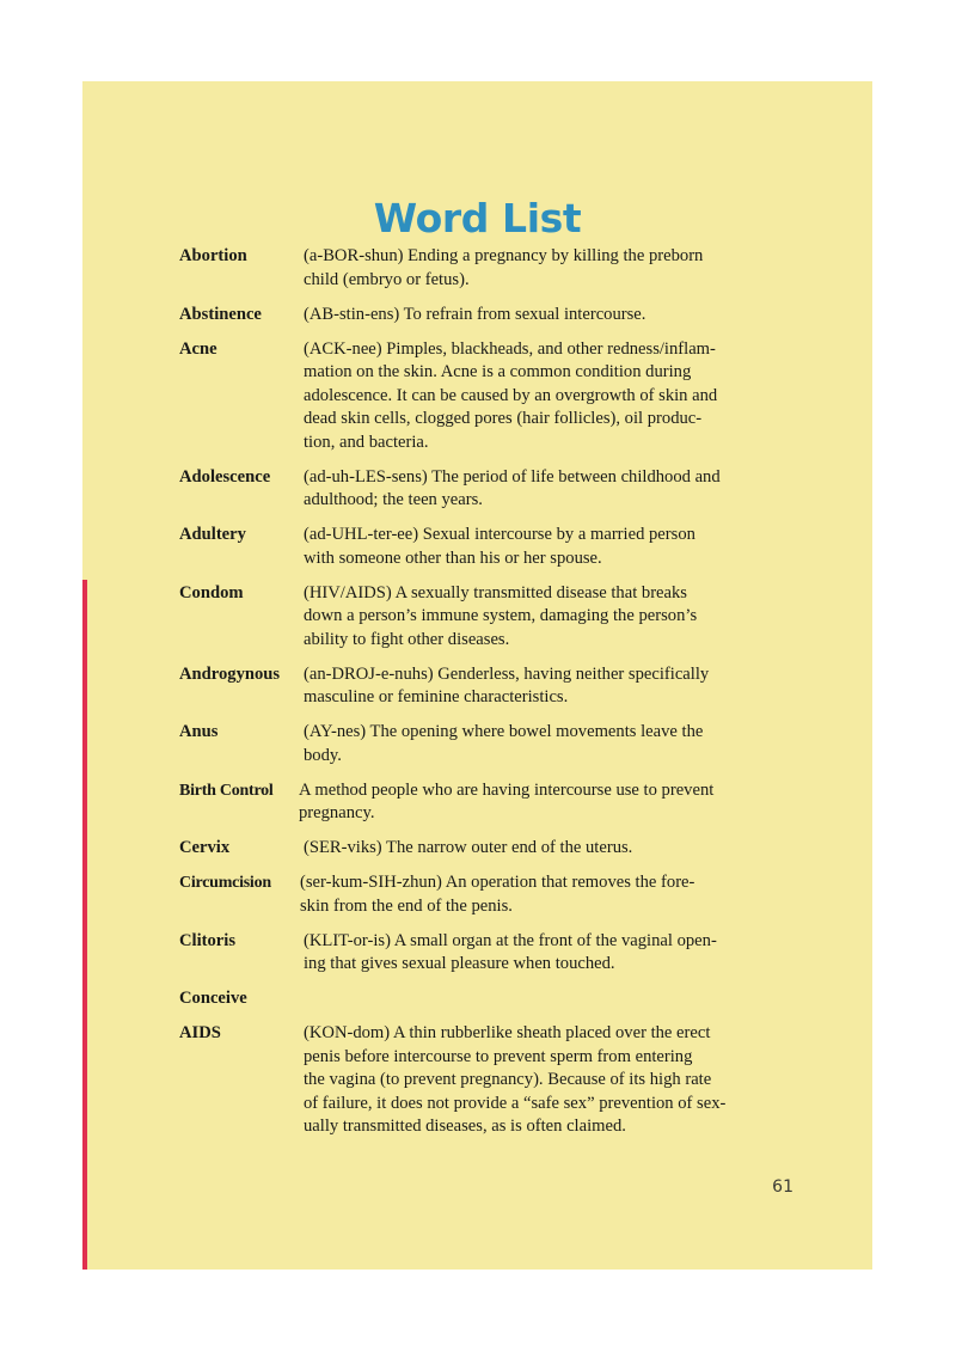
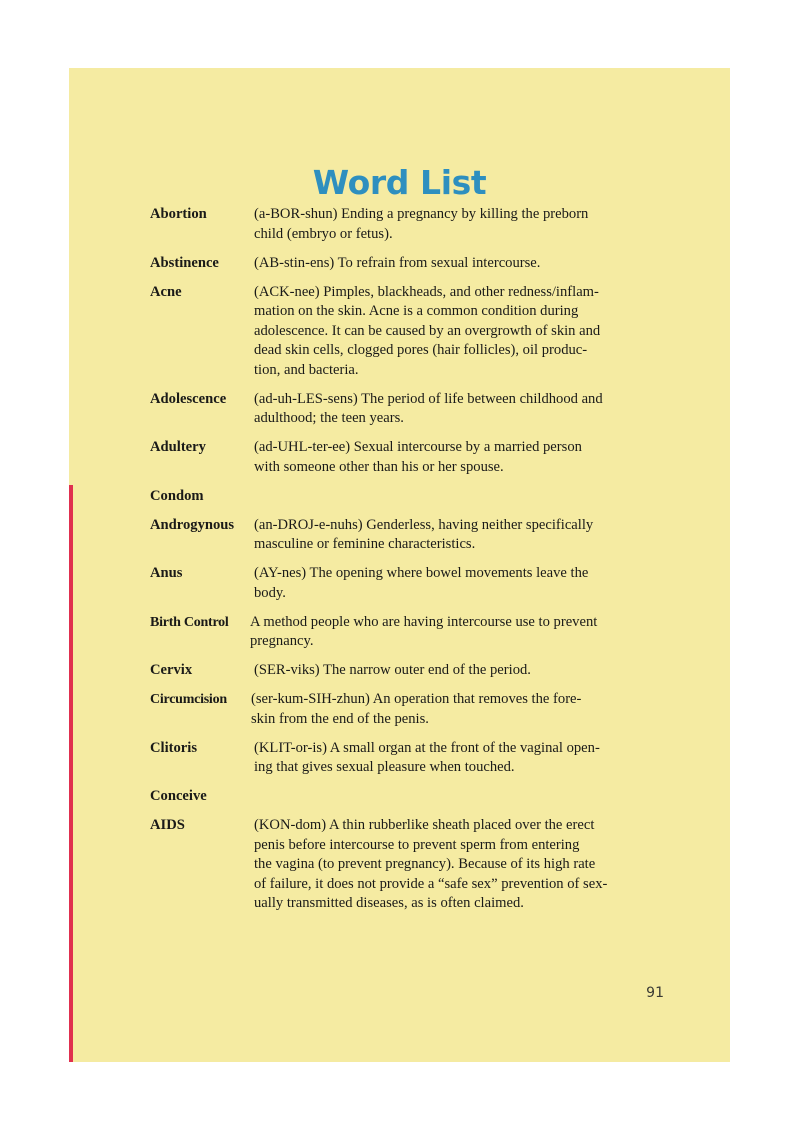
  Word List
  Abortion
  (a-BOR-shun) Ending a pregnancy by killing the preborn
  child (embryo or fetus).
  Abstinence
  (AB-stin-ens) To refrain from sexual intercourse.
  Acne
  (ACK-nee) Pimples, blackheads, and other redness/inflam-
  mation on the skin. Acne is a common condition during
  adolescence. It can be caused by an overgrowth of skin and
  dead skin cells, clogged pores (hair follicles), oil produc-
  tion, and bacteria.
  Adolescence
  (ad-uh-LES-sens) The period of life between childhood and
  adulthood; the teen years.
  Adultery
  (ad-UHL-ter-ee) Sexual intercourse by a married person
  with someone other than his or her spouse.
  Condom
- (HIV/AIDS) A sexually transmitted disease that breaks
- down a person’s immune system, damaging the person’s
- ability to fight other diseases.
  Androgynous
  (an-DROJ-e-nuhs) Genderless, having neither specifically
  masculine or feminine characteristics.
  Anus
  (AY-nes) The opening where bowel movements leave the
  body.
  Birth Control
  A method people who are having intercourse use to prevent
  pregnancy.
  Cervix
- (SER-viks) The narrow outer end of the uterus.
+ (SER-viks) The narrow outer end of the period.
  Circumcision
  (ser-kum-SIH-zhun) An operation that removes the fore-
  skin from the end of the penis.
  Clitoris
  (KLIT-or-is) A small organ at the front of the vaginal open-
  ing that gives sexual pleasure when touched.
  Conceive
  AIDS
  (KON-dom) A thin rubberlike sheath placed over the erect
  penis before intercourse to prevent sperm from entering
  the vagina (to prevent pregnancy). Because of its high rate
  of failure, it does not provide a “safe sex” prevention of sex-
  ually transmitted diseases, as is often claimed.
- 61
+ 91
